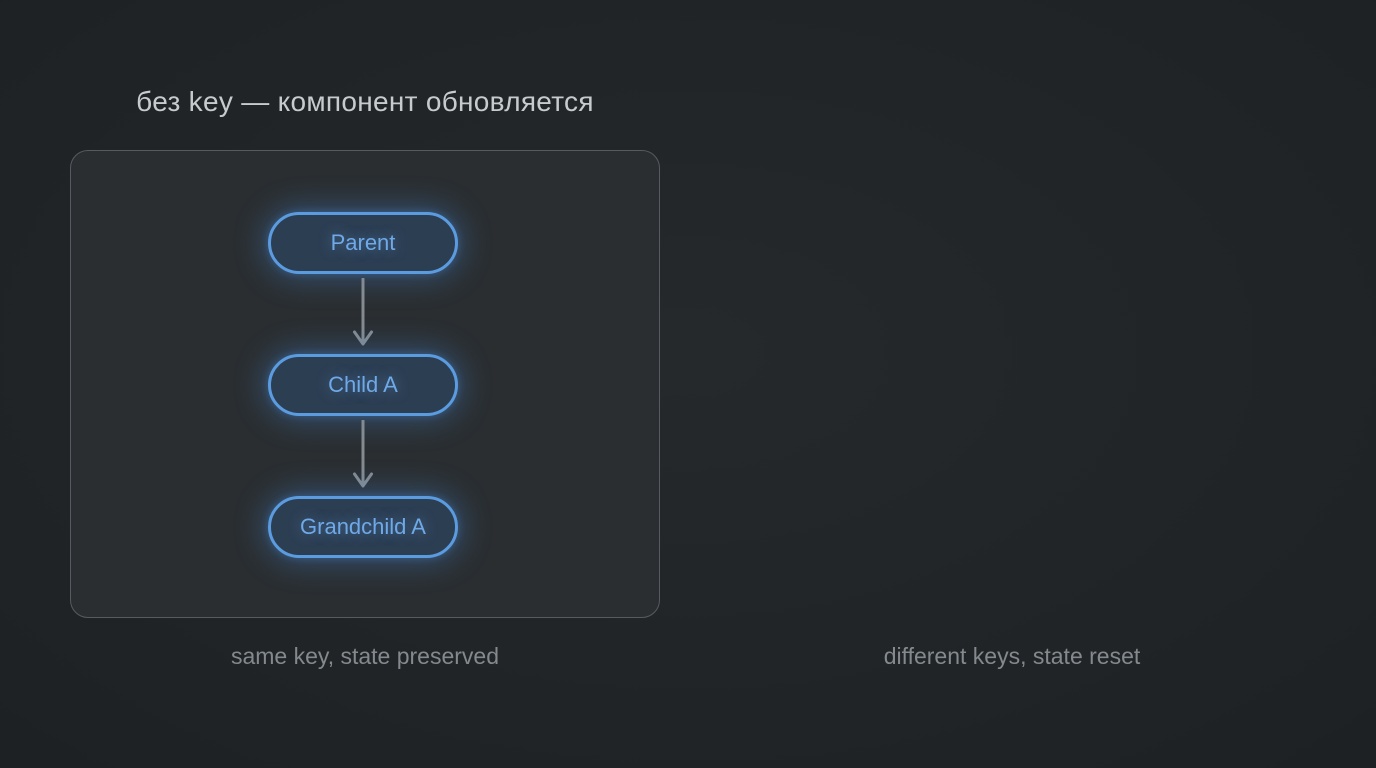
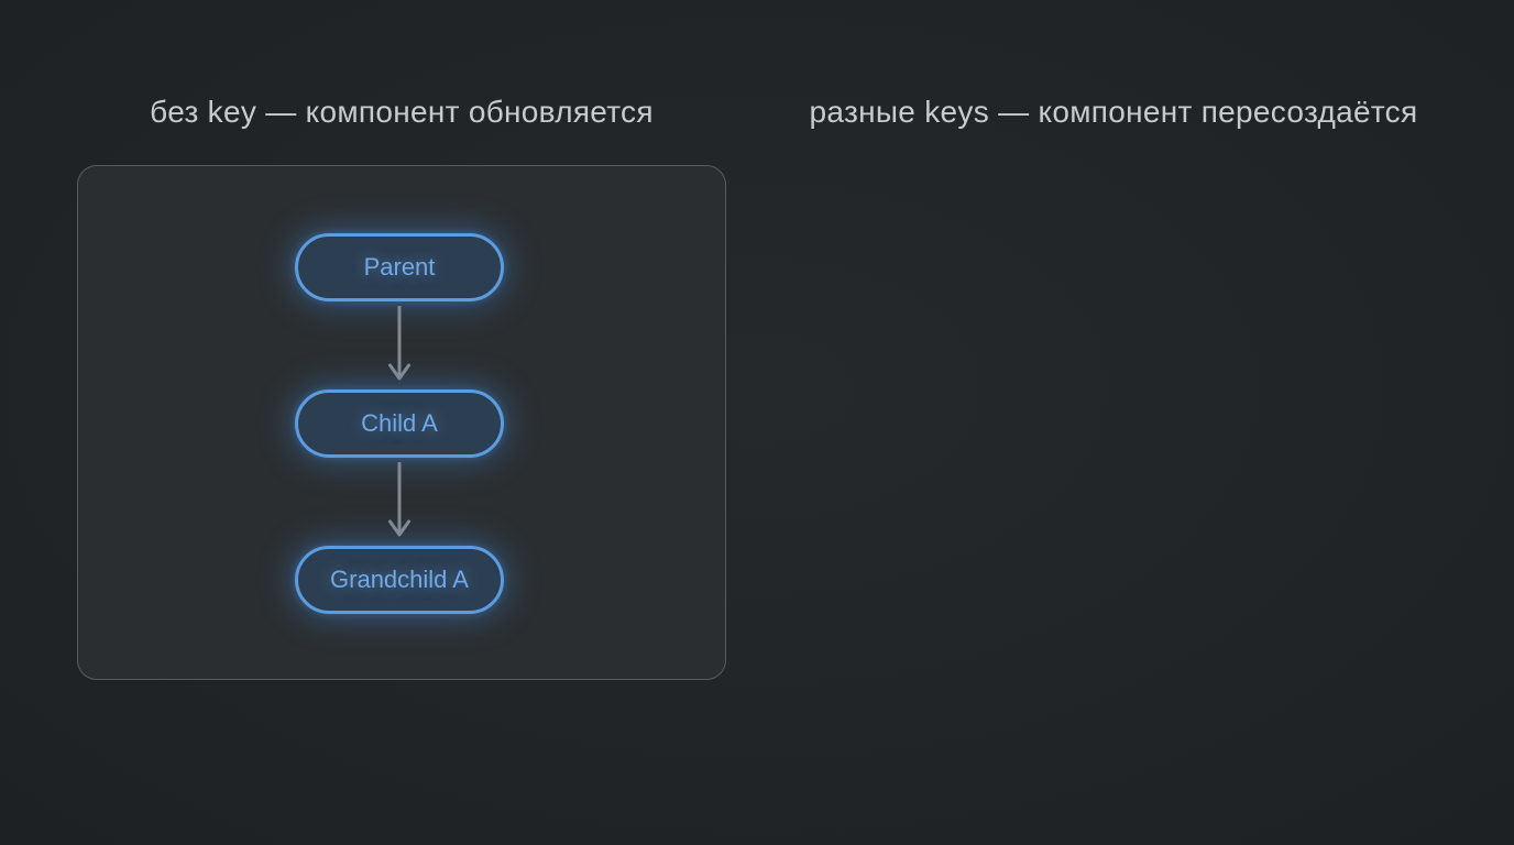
  без key — компонент обновляется
+ разные keys — компонент пересоздаётся
  Parent
  Child A
  Grandchild A
- same key, state preserved
- different keys, state reset
